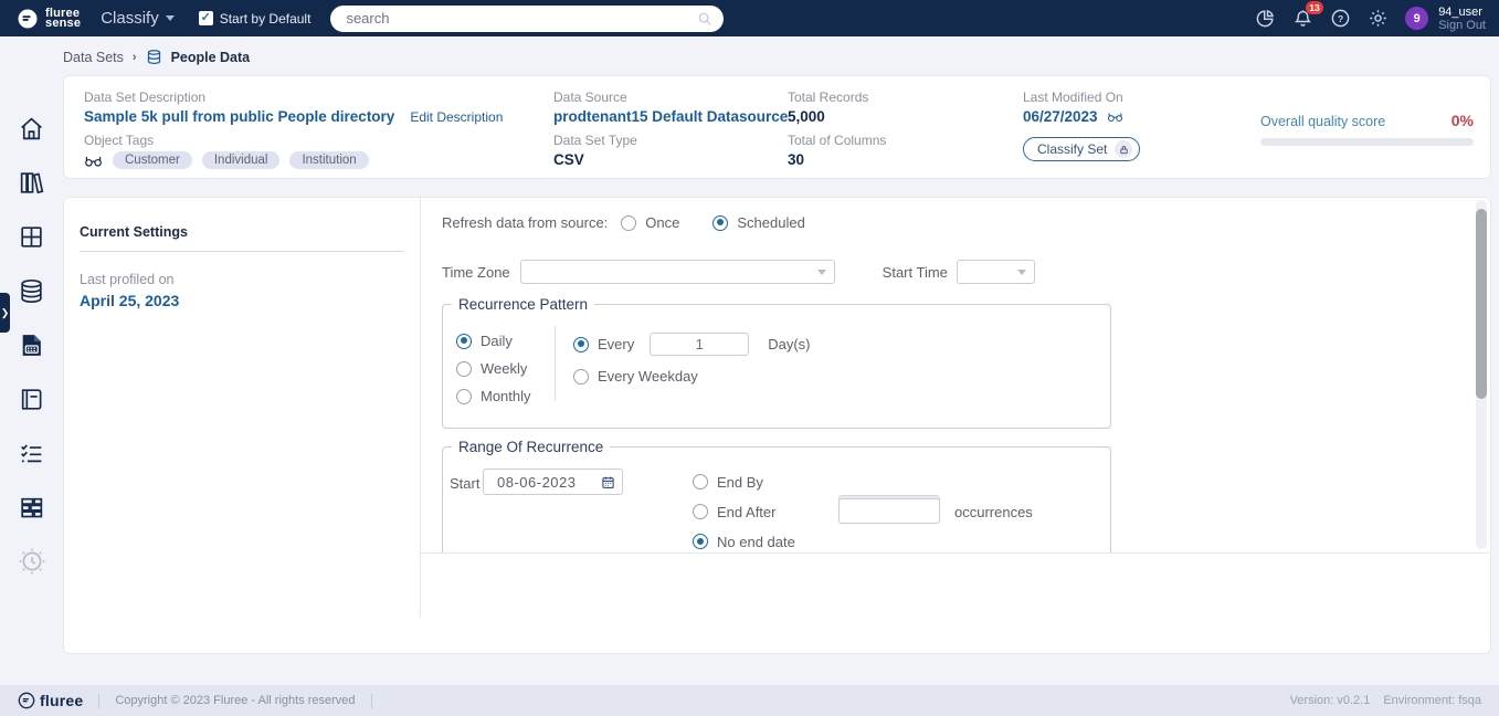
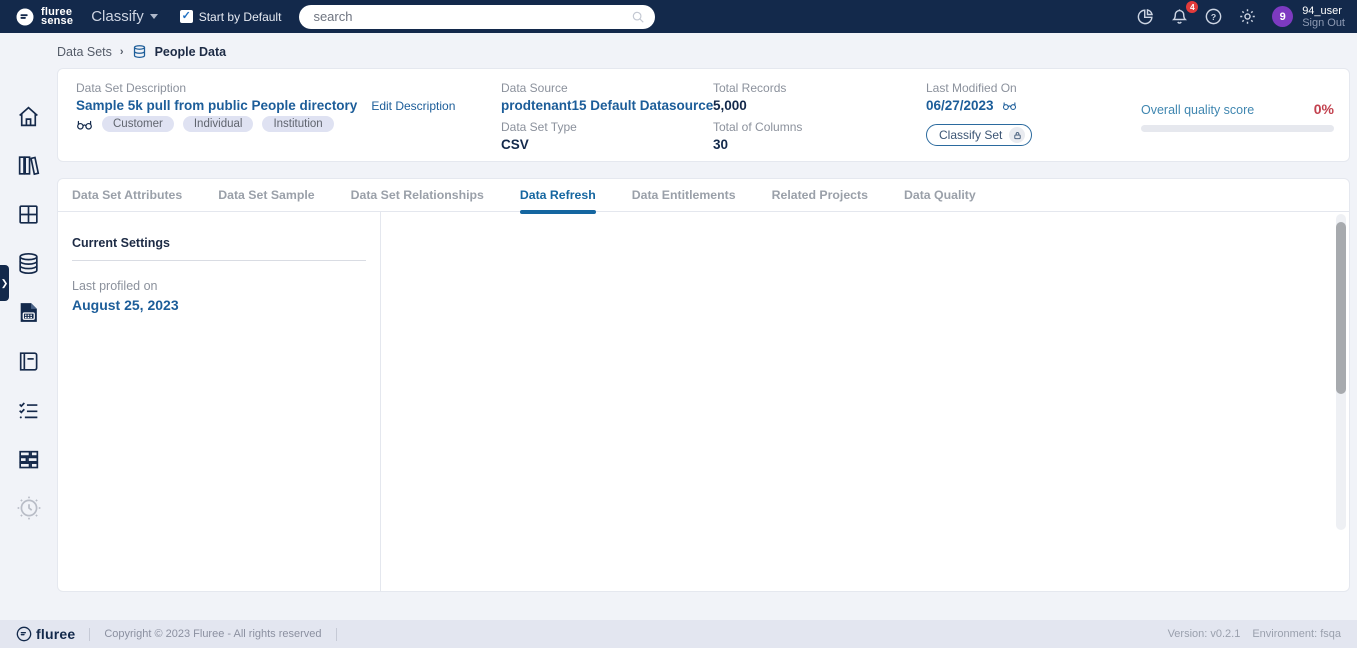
  fluree
  sense
  Classify
  ✓
  Start by Default
  search
- 13
+ 4
  ?
  9
  94_user
  Sign Out
  ❯
  Data Sets
  ›
  People Data
  Data Set Description
  Sample 5k pull from public People directory
  Edit Description
- Object Tags
  Customer
  Individual
  Institution
  Data Source
  prodtenant15 Default Datasource
  Data Set Type
  CSV
  Total Records
  5,000
  Total of Columns
  30
  Last Modified On
  06/27/2023
  Classify Set
  Overall quality score
  0%
+ Data Set Attributes
+ Data Set Sample
+ Data Set Relationships
+ Data Refresh
+ Data Entitlements
+ Related Projects
+ Data Quality
  Current Settings
  Last profiled on
- April 25, 2023
+ August 25, 2023
- Refresh data from source:
- Once
- Scheduled
- Time Zone
- Start Time
- Recurrence Pattern
- Daily
- Weekly
- Monthly
- Every
- 1
- Day(s)
- Every Weekday
- Range Of Recurrence
- Start
- 08-06-2023
- End By
- End After
- No end date
- occurrences
  fluree
  Copyright © 2023 Fluree - All rights reserved
  Version: v0.2.1
  Environment: fsqa
